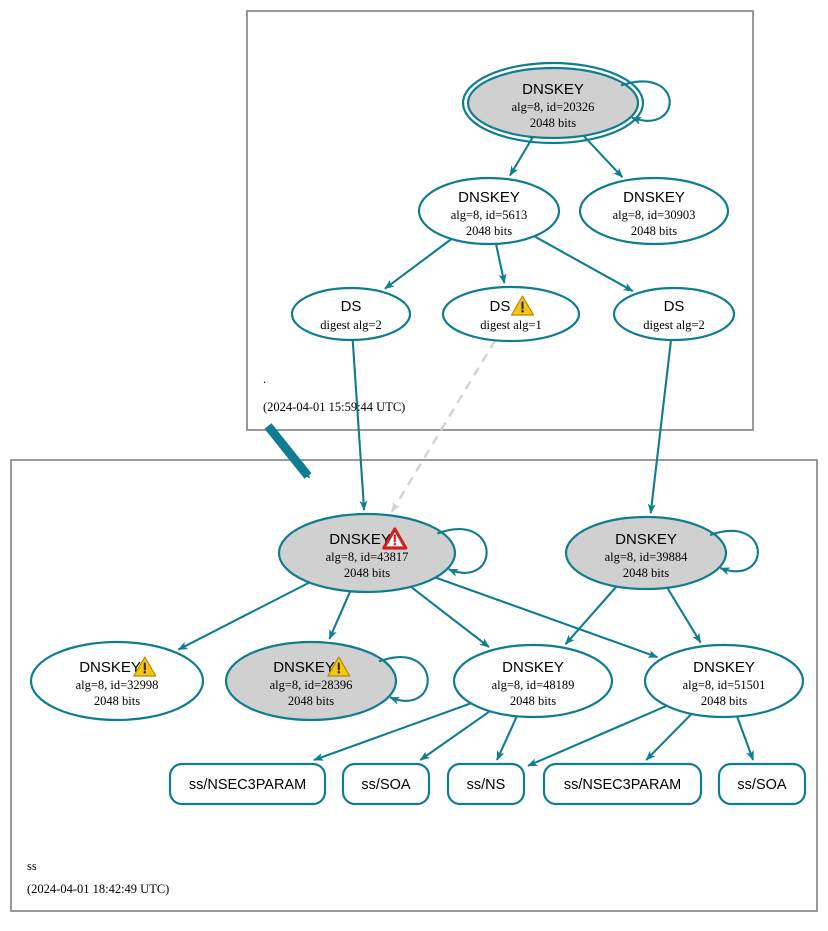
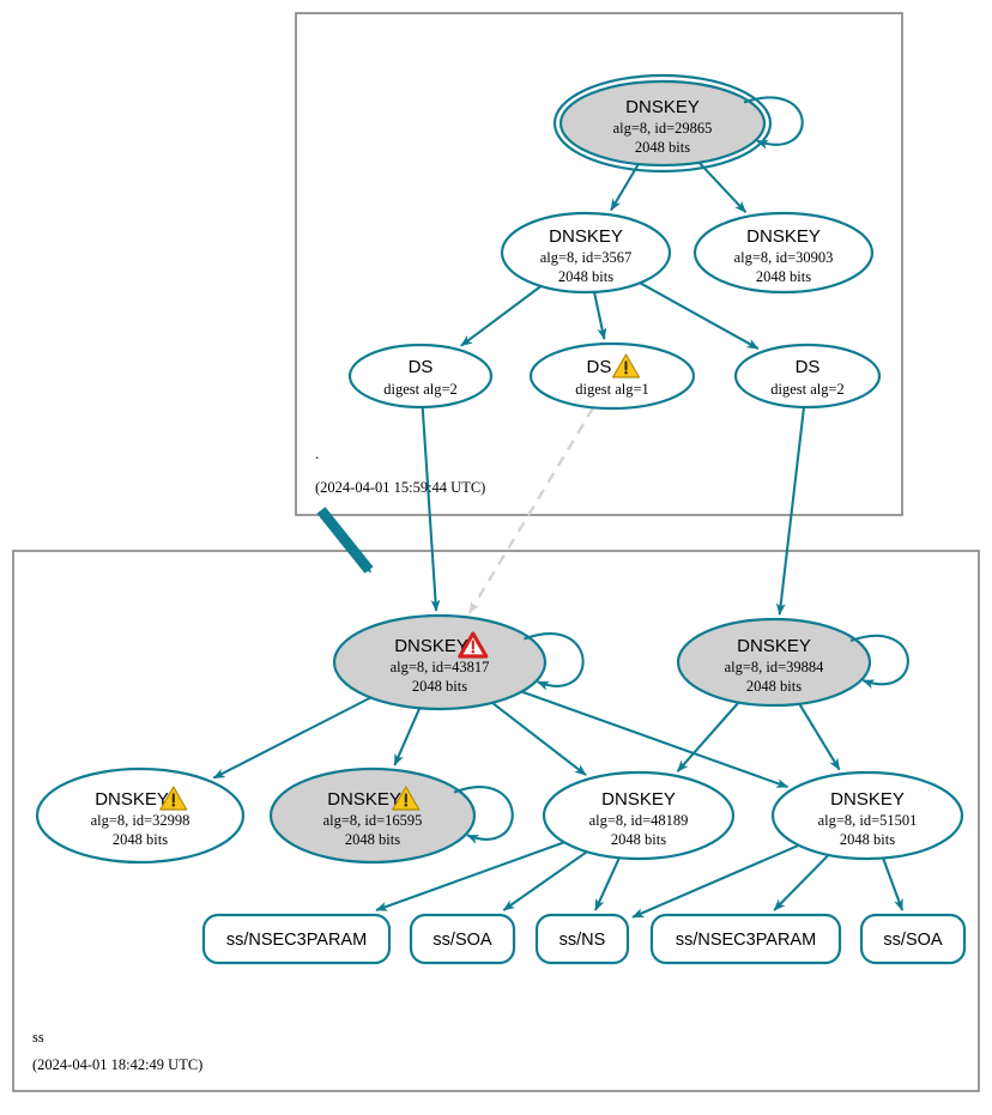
  DNSKEY
- alg=8, id=20326
+ alg=8, id=29865
  2048 bits
  DNSKEY
- alg=8, id=5613
+ alg=8, id=3567
  2048 bits
  DNSKEY
  alg=8, id=30903
  2048 bits
  DS
  digest alg=2
  DS
  digest alg=1
  DS
  digest alg=2
  DNSKEY
  alg=8, id=43817
  2048 bits
  DNSKEY
  alg=8, id=39884
  2048 bits
  DNSKEY
  alg=8, id=32998
  2048 bits
  DNSKEY
- alg=8, id=28396
+ alg=8, id=16595
  2048 bits
  DNSKEY
  alg=8, id=48189
  2048 bits
  DNSKEY
  alg=8, id=51501
  2048 bits
  ss/NSEC3PARAM
  ss/SOA
  ss/NS
  ss/NSEC3PARAM
  ss/SOA
  .
  (2024-04-01 15:59:44 UTC)
  ss
  (2024-04-01 18:42:49 UTC)
